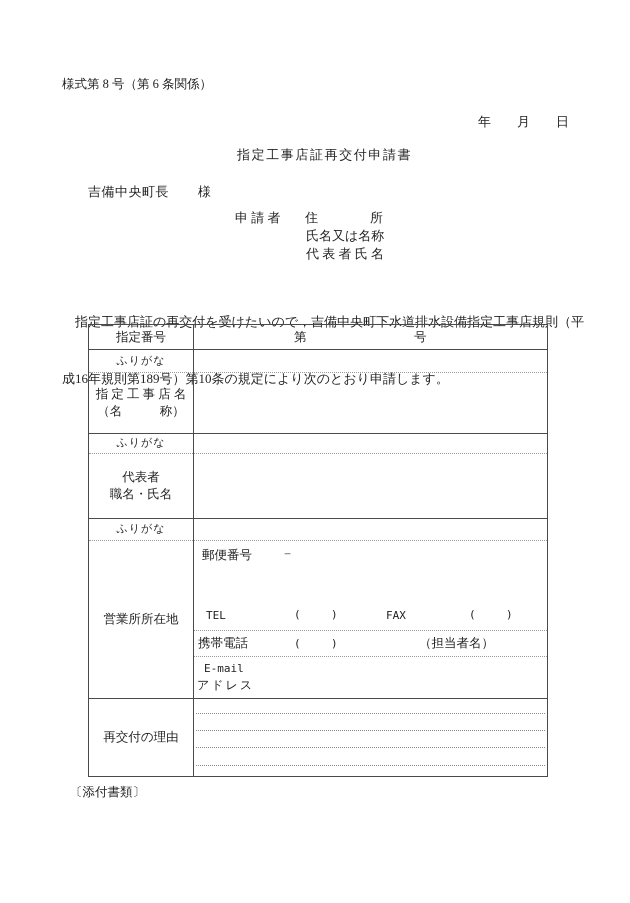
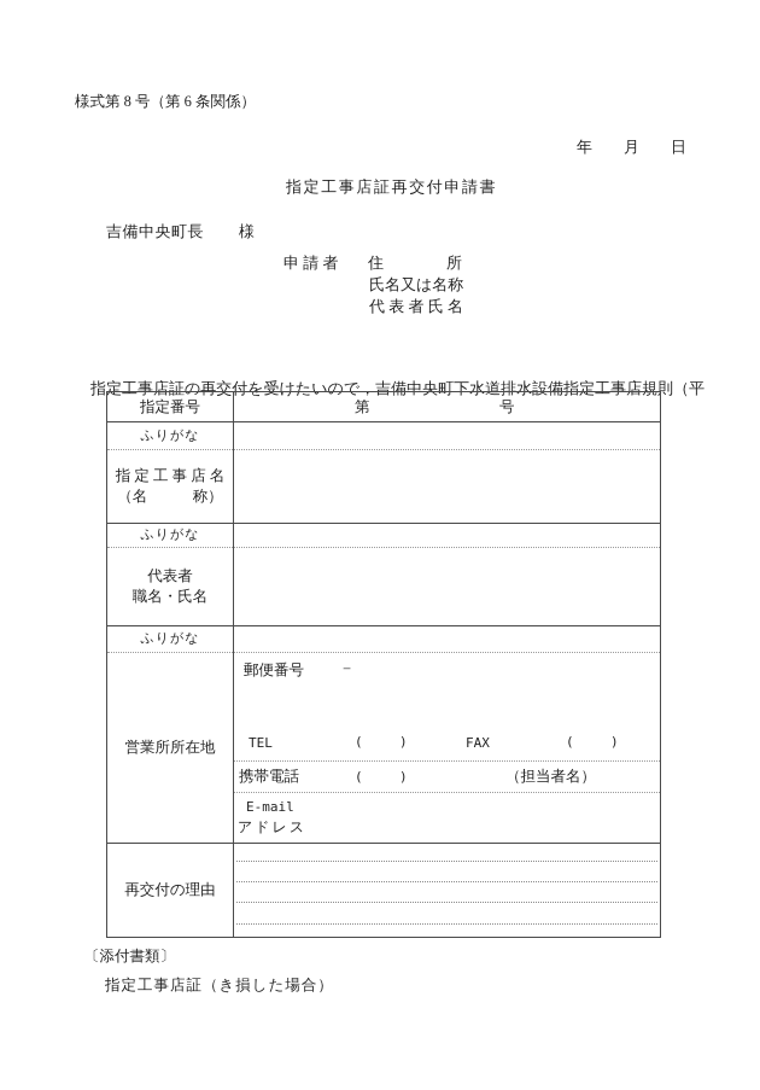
  様式第 8 号（第 6 条関係）
  年 月 日
  指定工事店証再交付申請書
  吉備中央町長
  様
  申 請 者
  住 所
  氏名又は名称
  代 表 者 氏 名
  指定工事店証の再交付を受けたいので，吉備中央町下水道排水設備指定工事店規則（平
- 成16年規則第189号）第10条の規定により次のとおり申請します。
  指定番号	第 号
  ふりがな
  指 定 工 事 店 名 （名 称）
  ふりがな
  代表者 職名・氏名
  ふりがな
  営業所所在地	郵便番号 − TEL ( ) FAX ( )
  携帯電話 ( ) （担当者名）
  E-mail アドレス
  再交付の理由
  〔添付書類〕
+ 指定工事店証（き損した場合）
